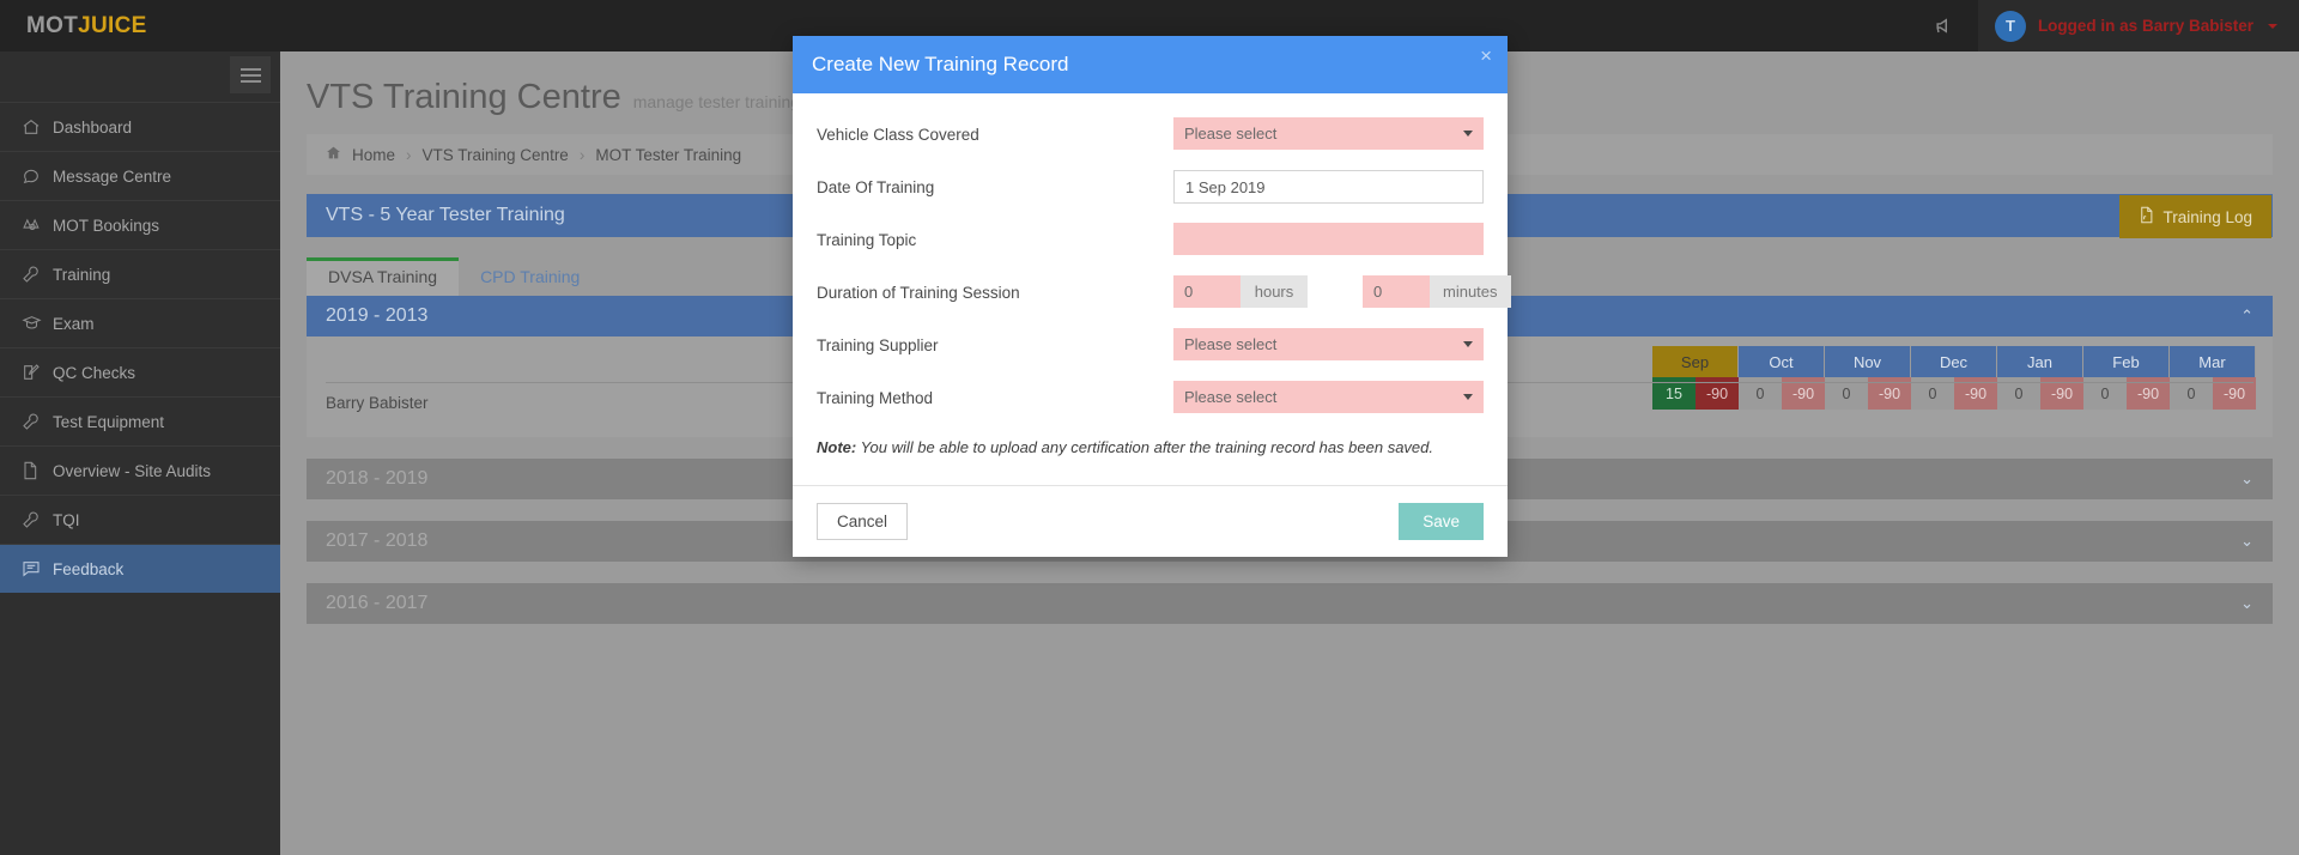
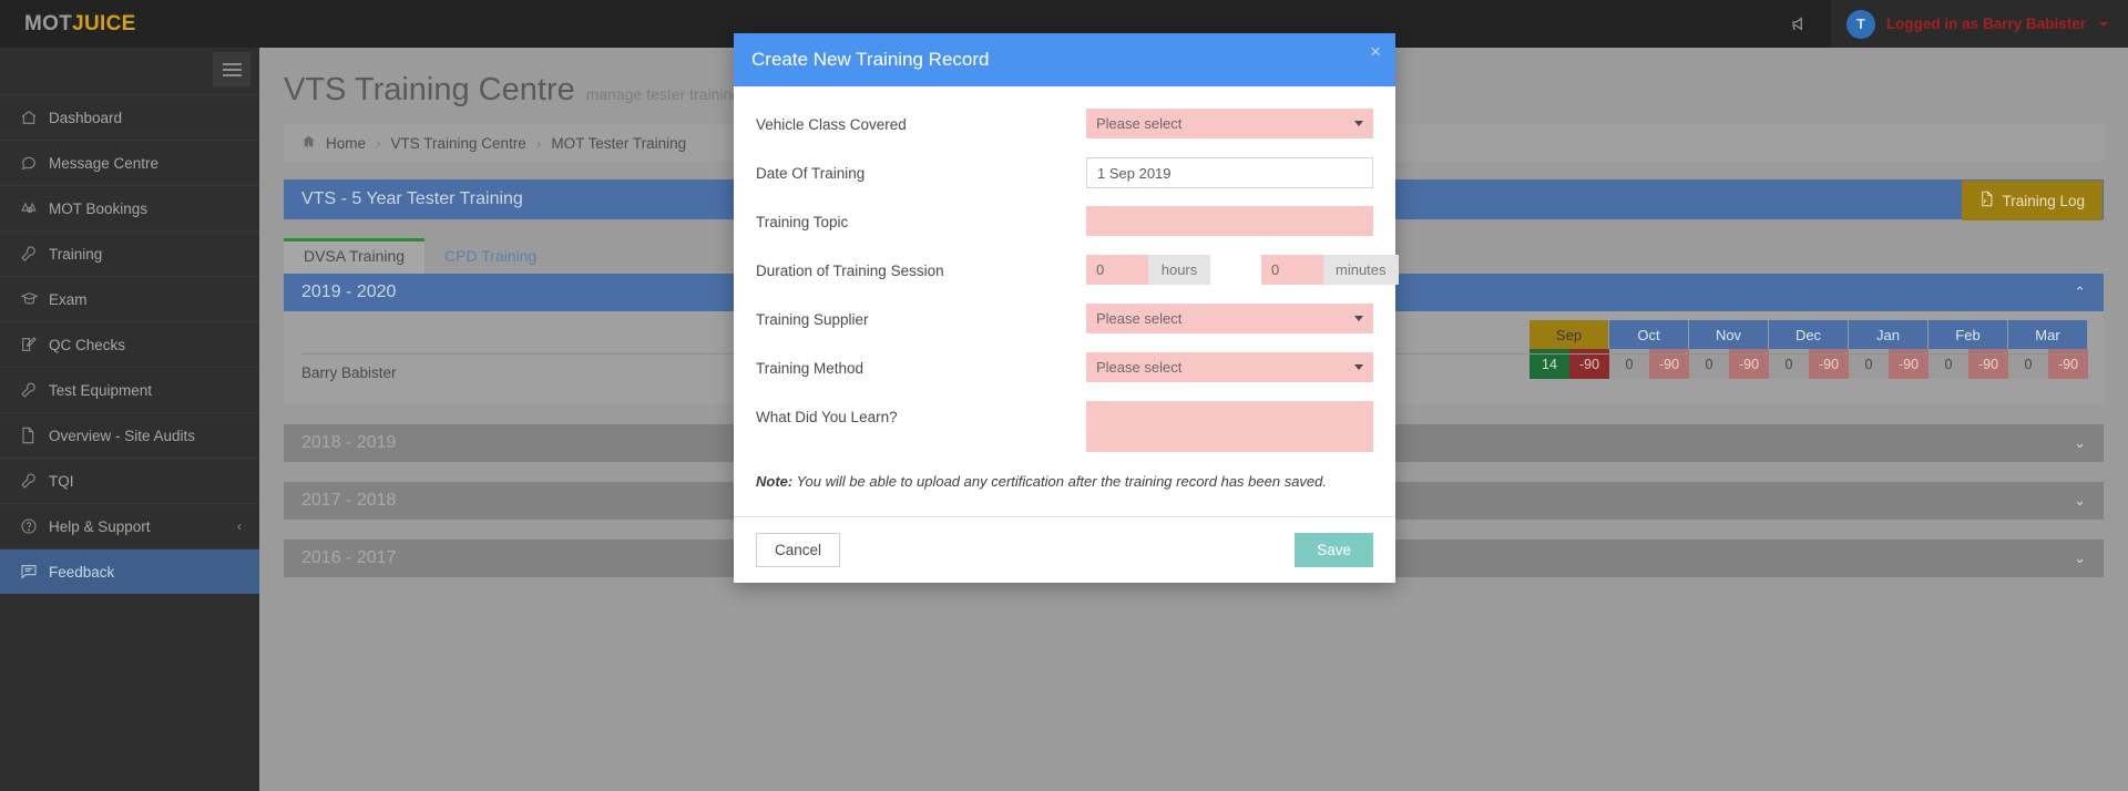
  MOTJUICE
  T
  Logged in as Barry Babister
  Dashboard
  Message Centre
  MOT Bookings
  Training
  Exam
  QC Checks
  Test Equipment
  Overview - Site Audits
  TQI
+ Help & Support
+ ‹
  Feedback
  VTS Training Centre
  manage tester trainin
  Home
  ›
  VTS Training Centre
  ›
  MOT Tester Training
  Training Log
  VTS - 5 Year Tester Training
  DVSA Training
  CPD Training
- 2019 - 2013
+ 2019 - 2020
  ⌃
  Sep
- 15
+ 14
  -90
  Oct
  0
  -90
  Nov
  0
  -90
  Dec
  0
  -90
  Jan
  0
  -90
  Feb
  0
  -90
  Mar
  0
  -90
  Barry Babister
  2018 - 2019
  ⌄
  2017 - 2018
  ⌄
  2016 - 2017
  ⌄
  Create New Training Record
  ×
  Vehicle Class Covered
  Please select
  Date Of Training
  1 Sep 2019
  Training Topic
  Duration of Training Session
  0
  hours
  0
  minutes
  Training Supplier
  Please select
  Training Method
  Please select
+ What Did You Learn?
  Note: You will be able to upload any certification after the training record has been saved.
  Cancel
  Save
